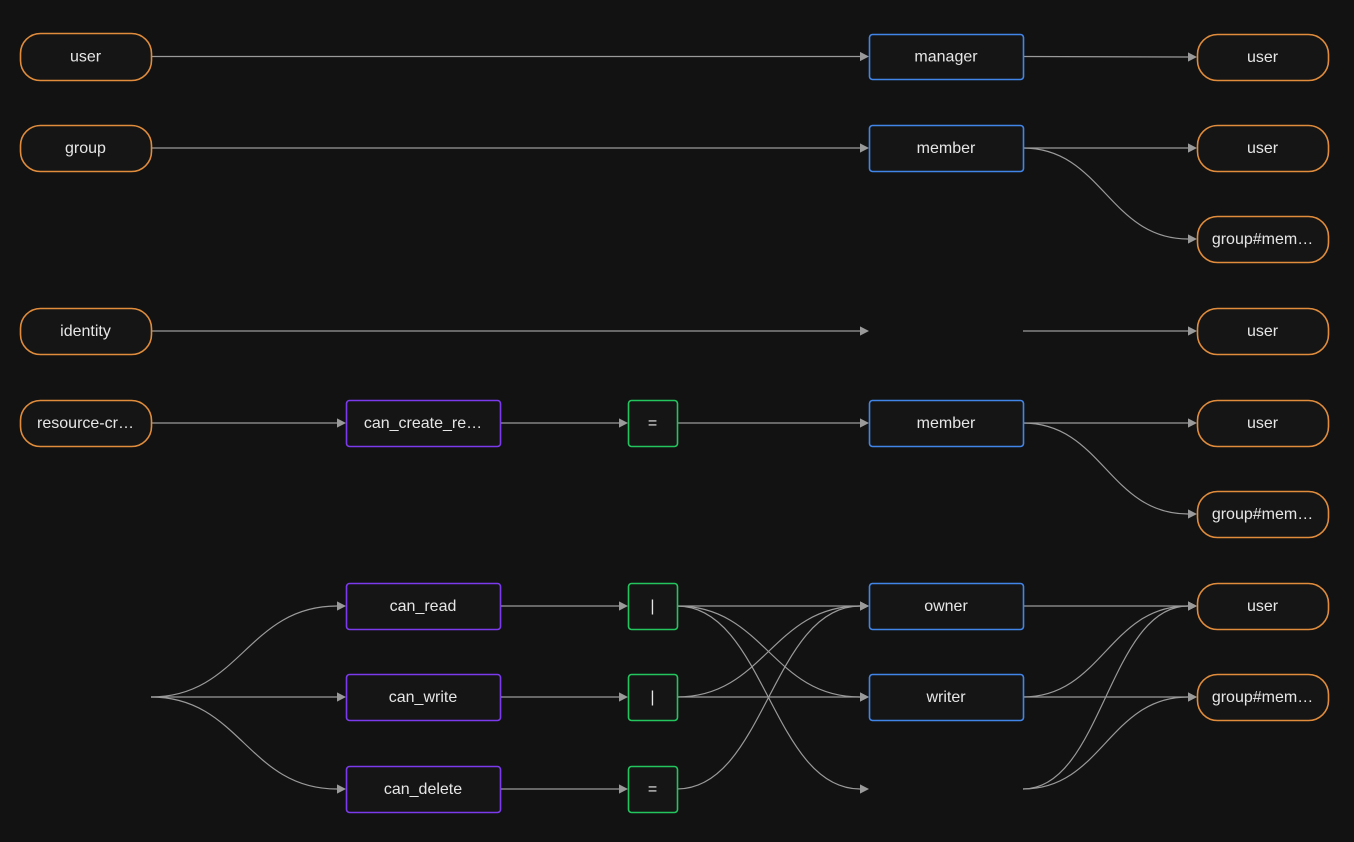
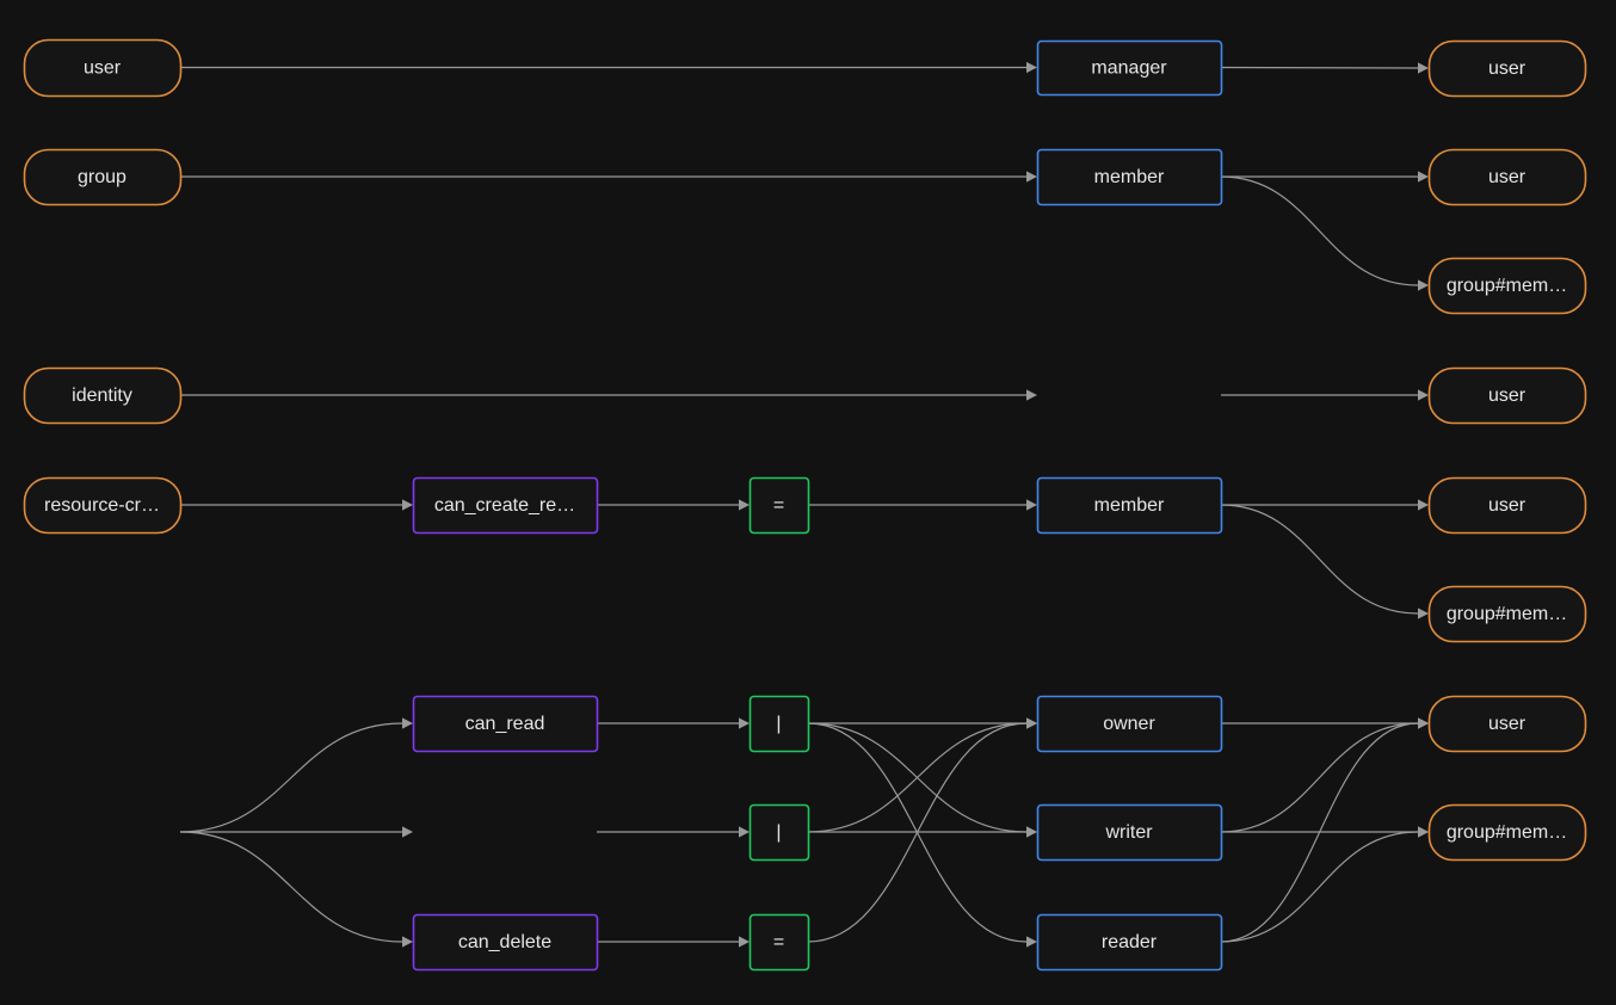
  user
  manager
  user
  group
  member
  user
  group#mem…
  identity
  user
  resource-cr…
  can_create_re…
  =
  member
  user
  group#mem…
  can_read
- can_write
  can_delete
  |
  |
  =
  owner
  writer
+ reader
  user
  group#mem…
